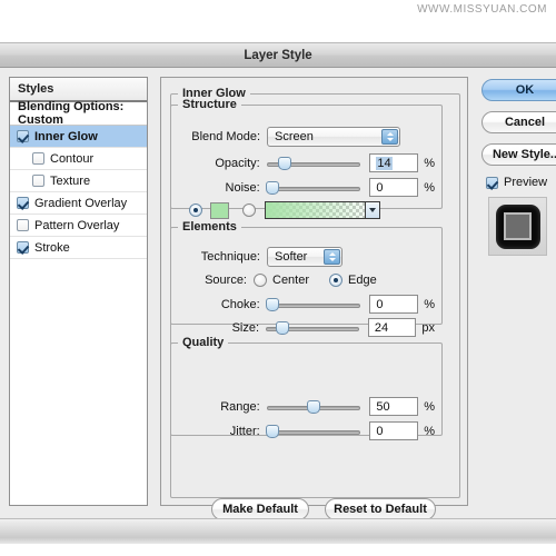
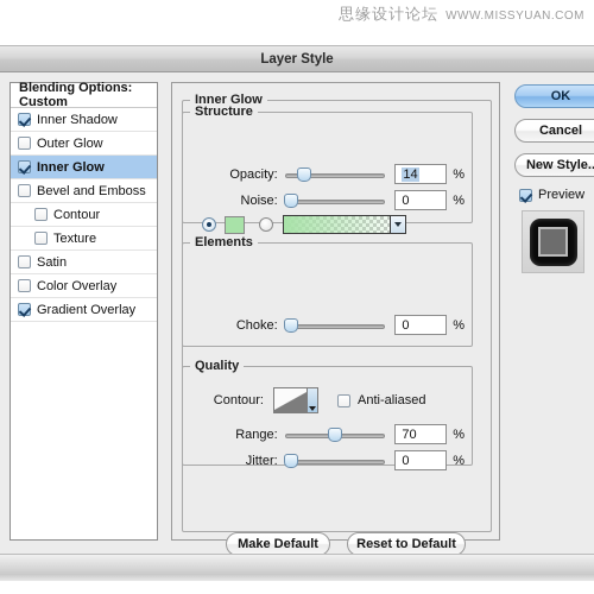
+ 思缘设计论坛
  WWW.MISSYUAN.COM
  Layer Style
- Styles
  Blending Options: Custom
+ Inner Shadow
+ Outer Glow
  Inner Glow
+ Bevel and Emboss
  Contour
  Texture
+ Satin
+ Color Overlay
  Gradient Overlay
- Pattern Overlay
- Stroke
  Inner Glow
  Structure
- Blend Mode:
- Screen
  Opacity:
  14
  %
  Noise:
  0
  %
  Elements
- Technique:
- Softer
- Source:
- Center
- Edge
  Choke:
  0
  %
- Size:
- 24
- px
  Quality
+ Contour:
+ Anti-aliased
  Range:
- 50
+ 70
  %
  Jitter:
  0
  %
  Make Default
  Reset to Default
  OK
  Cancel
  New Style.
  Preview
